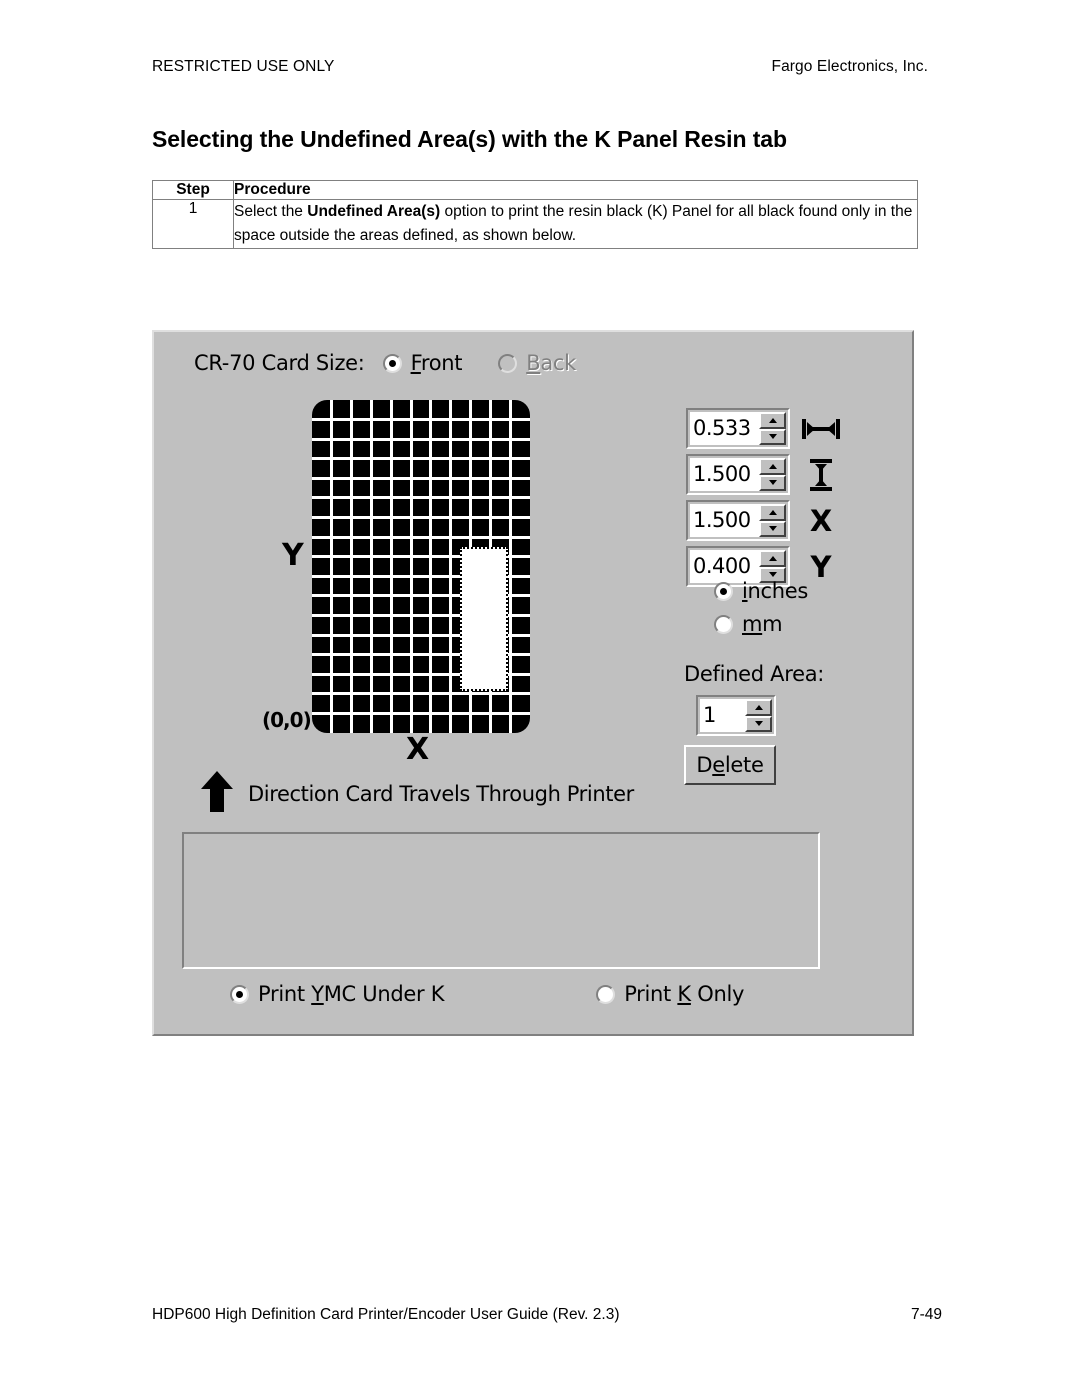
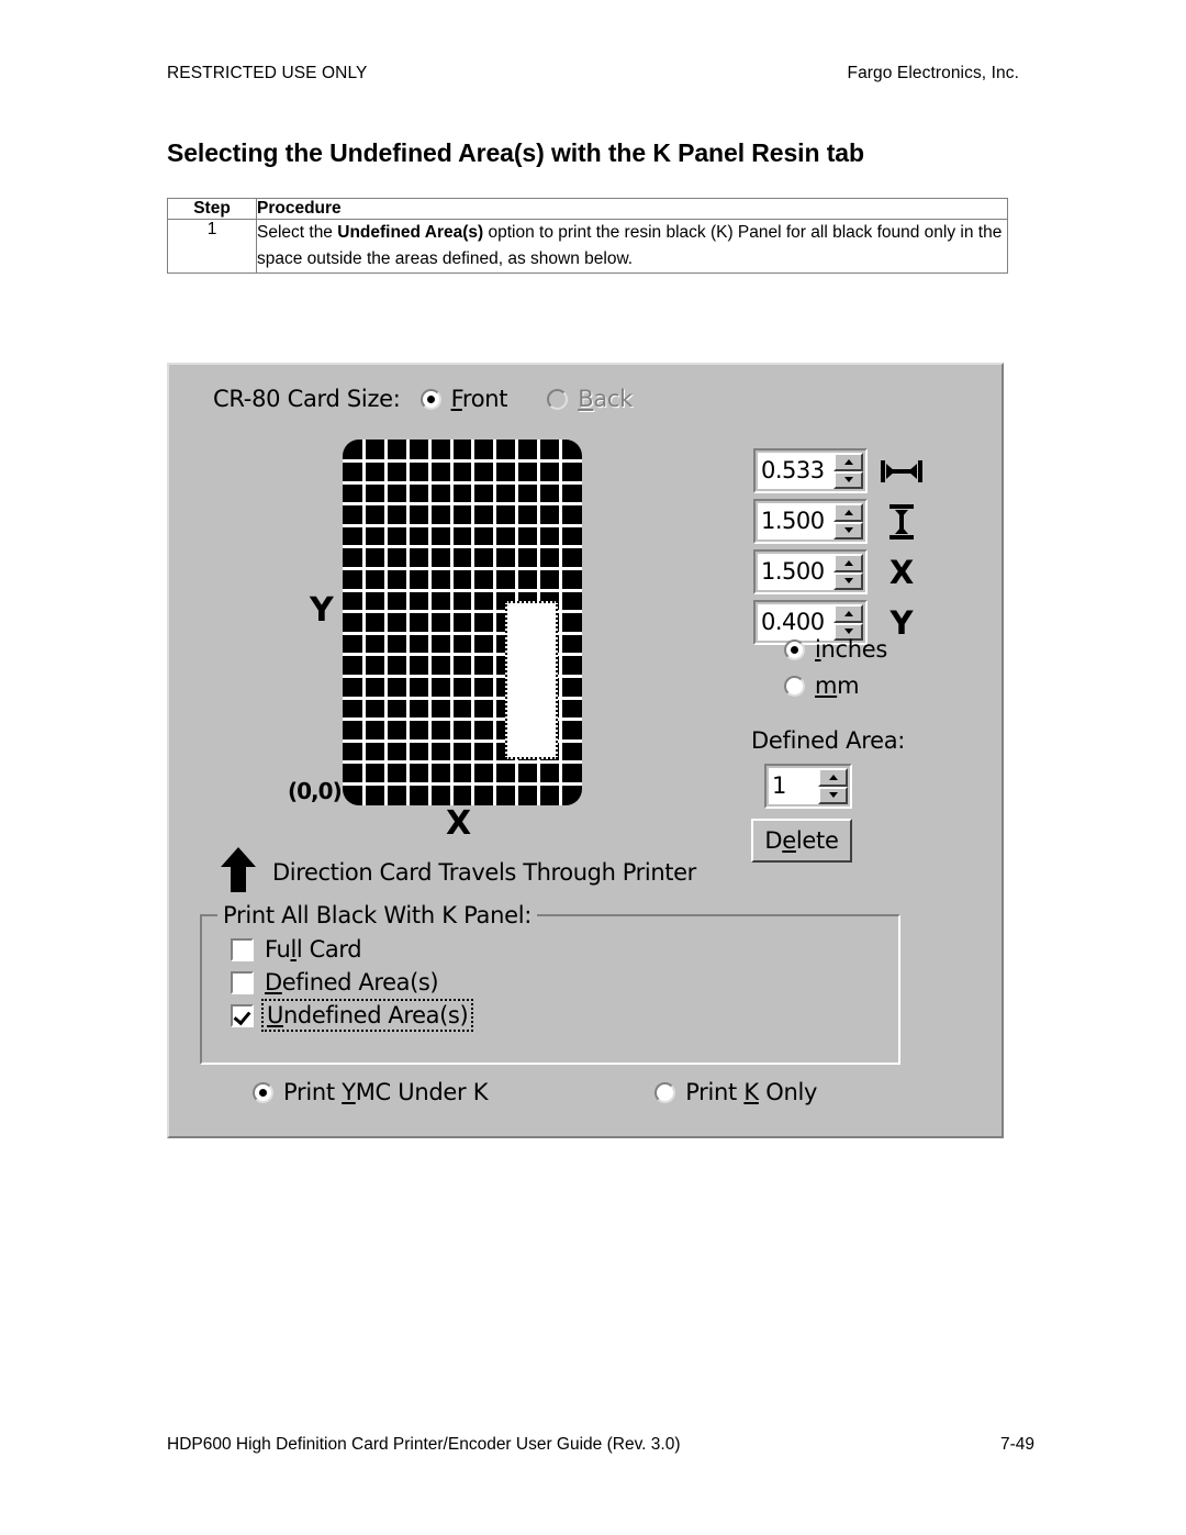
  RESTRICTED USE ONLY
  Fargo Electronics, Inc.
  Selecting the Undefined Area(s) with the K Panel Resin tab
  Step	Procedure
  1	Select the Undefined Area(s) option to print the resin black (K) Panel for all black found only in the space outside the areas defined, as shown below.
- CR-70 Card Size:
+ CR-80 Card Size:
  Front
  Back
  Y
  X
  (0,0)
  Direction Card Travels Through Printer
  0.533
  1.500
  1.500
  X
  0.400
  Y
  inches
  mm
  Defined Area:
  1
  Delete
+ Print All Black With K Panel:
+ Full Card
+ Defined Area(s)
+ Undefined Area(s)
  Print YMC Under K
  Print K Only
- HDP600 High Definition Card Printer/Encoder User Guide (Rev. 2.3)
+ HDP600 High Definition Card Printer/Encoder User Guide (Rev. 3.0)
  7-49
